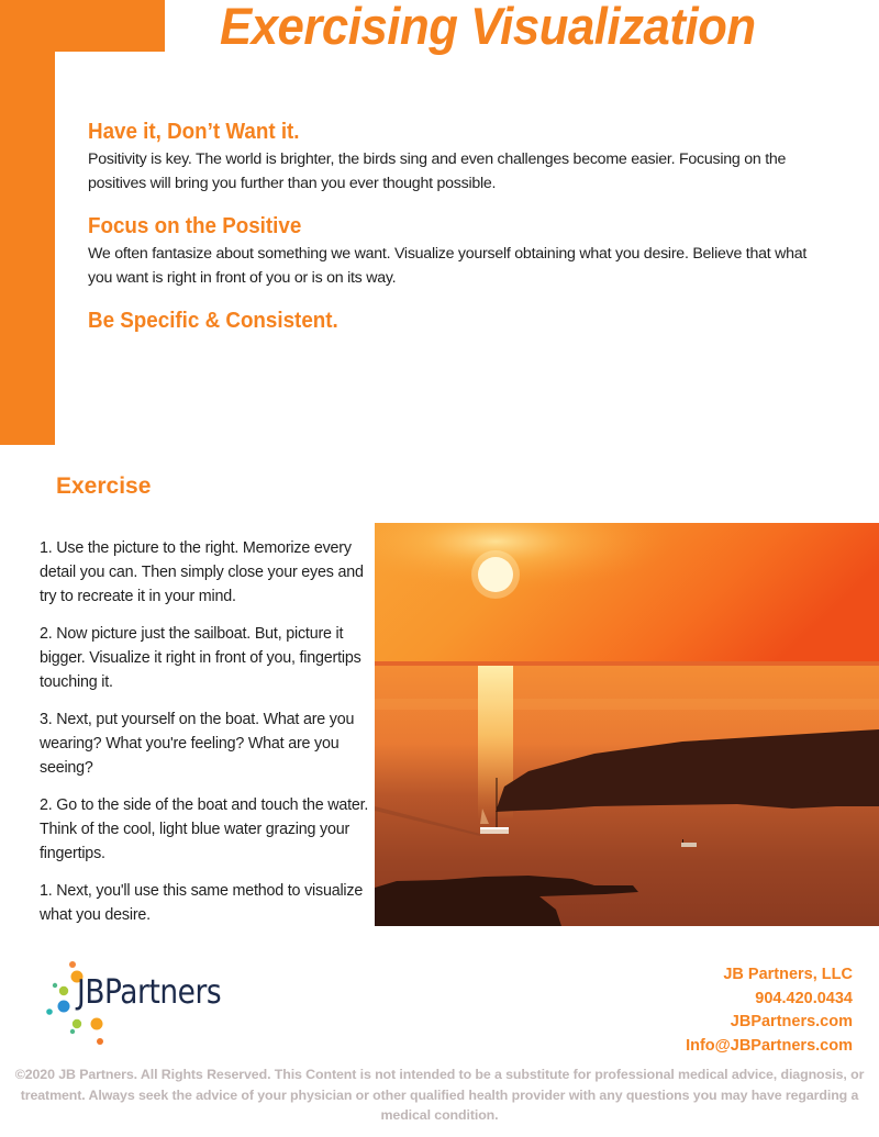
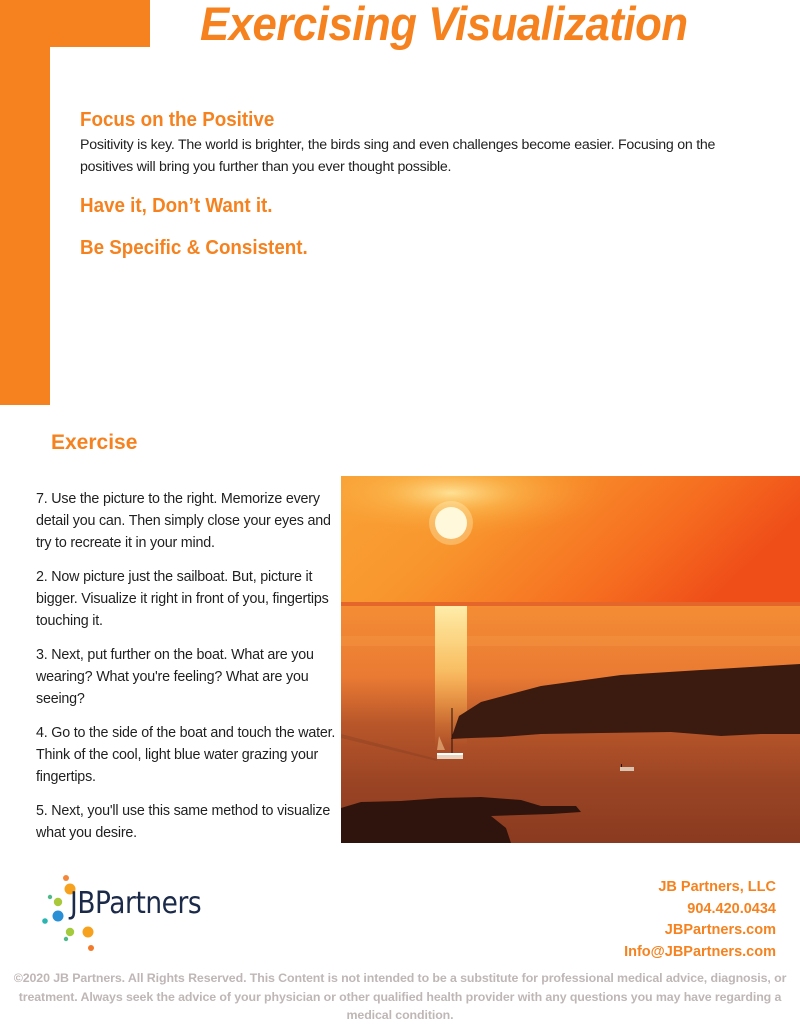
  Exercising Visualization
- Have it, Don’t Want it.
+ Focus on the Positive
  Positivity is key. The world is brighter, the birds sing and even challenges become easier. Focusing on the positives will bring you further than you ever thought possible.
- Focus on the Positive
+ Have it, Don’t Want it.
- We often fantasize about something we want. Visualize yourself obtaining what you desire. Believe that what you want is right in front of you or is on its way.
  Be Specific & Consistent.
  Exercise
- 1. Use the picture to the right. Memorize every detail you can. Then simply close your eyes and try to recreate it in your mind.
+ 7. Use the picture to the right. Memorize every detail you can. Then simply close your eyes and try to recreate it in your mind.
  2. Now picture just the sailboat. But, picture it bigger. Visualize it right in front of you, fingertips touching it.
- 3. Next, put yourself on the boat. What are you wearing? What you're feeling? What are you seeing?
+ 3. Next, put further on the boat. What are you wearing? What you're feeling? What are you seeing?
- 2. Go to the side of the boat and touch the water. Think of the cool, light blue water grazing your fingertips.
+ 4. Go to the side of the boat and touch the water. Think of the cool, light blue water grazing your fingertips.
- 1. Next, you'll use this same method to visualize what you desire.
+ 5. Next, you'll use this same method to visualize what you desire.
  JBPartners
  JB Partners, LLC
  904.420.0434
  JBPartners.com
  Info@JBPartners.com
  ©2020 JB Partners. All Rights Reserved. This Content is not intended to be a substitute for professional medical advice, diagnosis, or treatment. Always seek the advice of your physician or other qualified health provider with any questions you may have regarding a medical condition.
